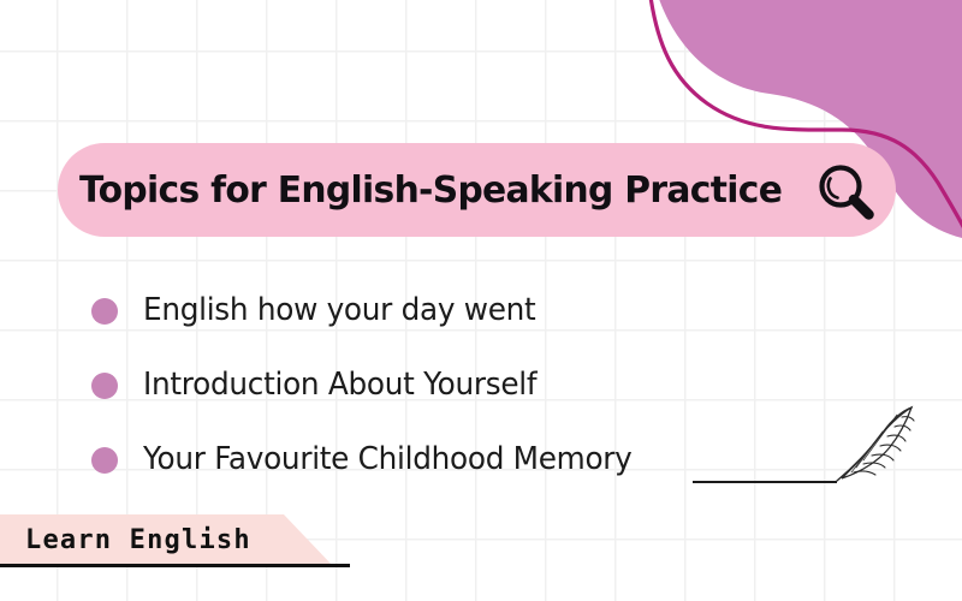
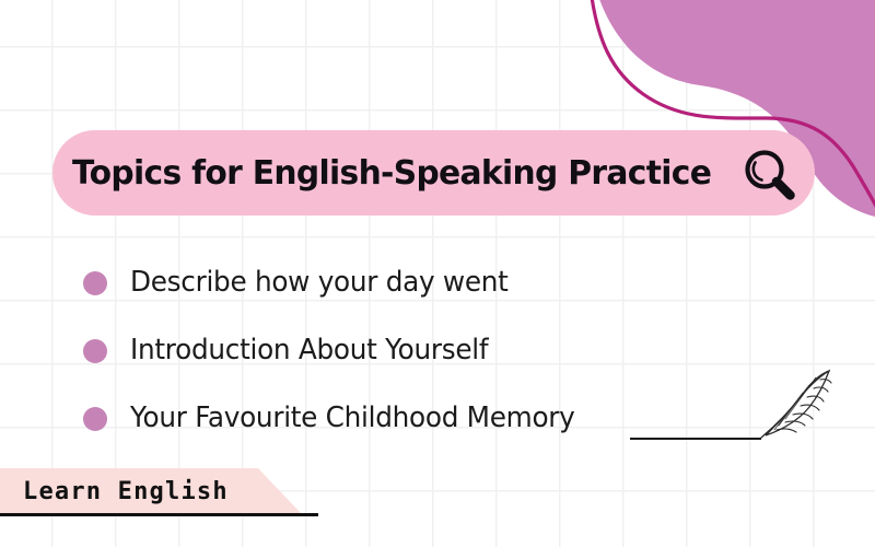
  Topics for English-Speaking Practice
- English how your day went
+ Describe how your day went
  Introduction About Yourself
  Your Favourite Childhood Memory
  Learn English
